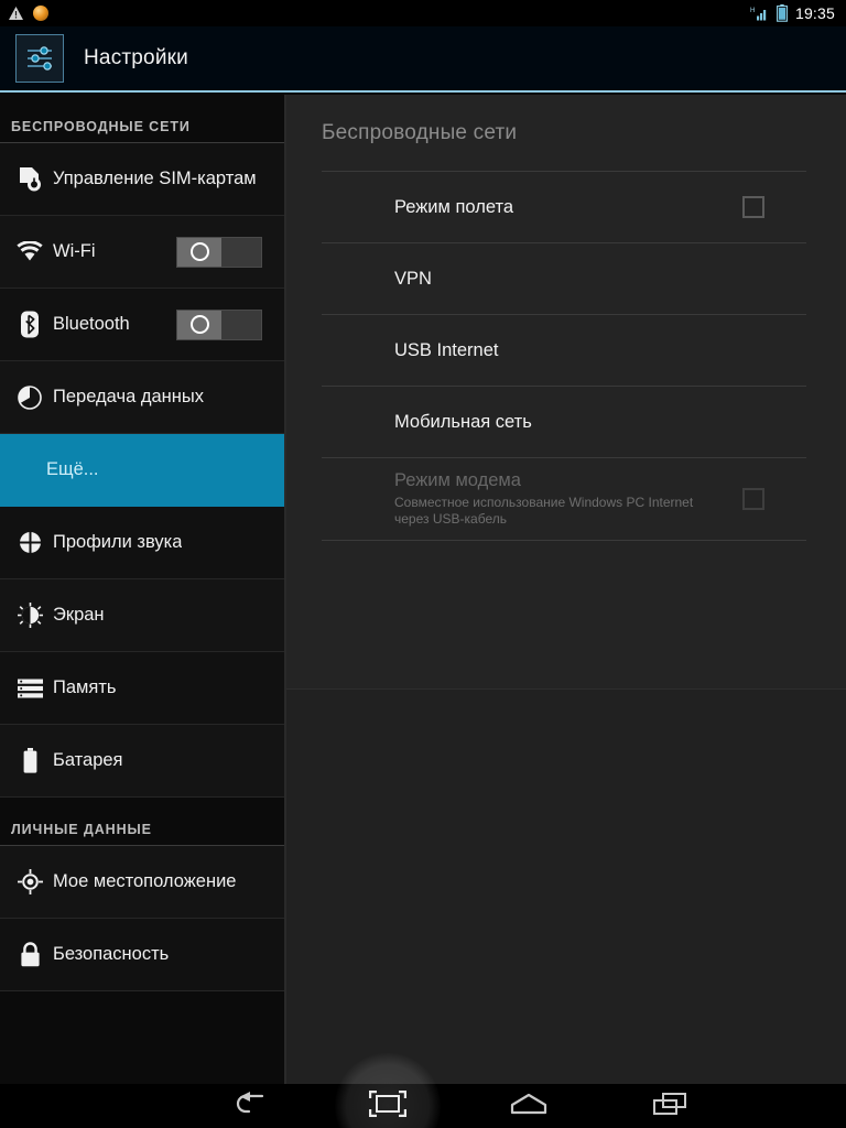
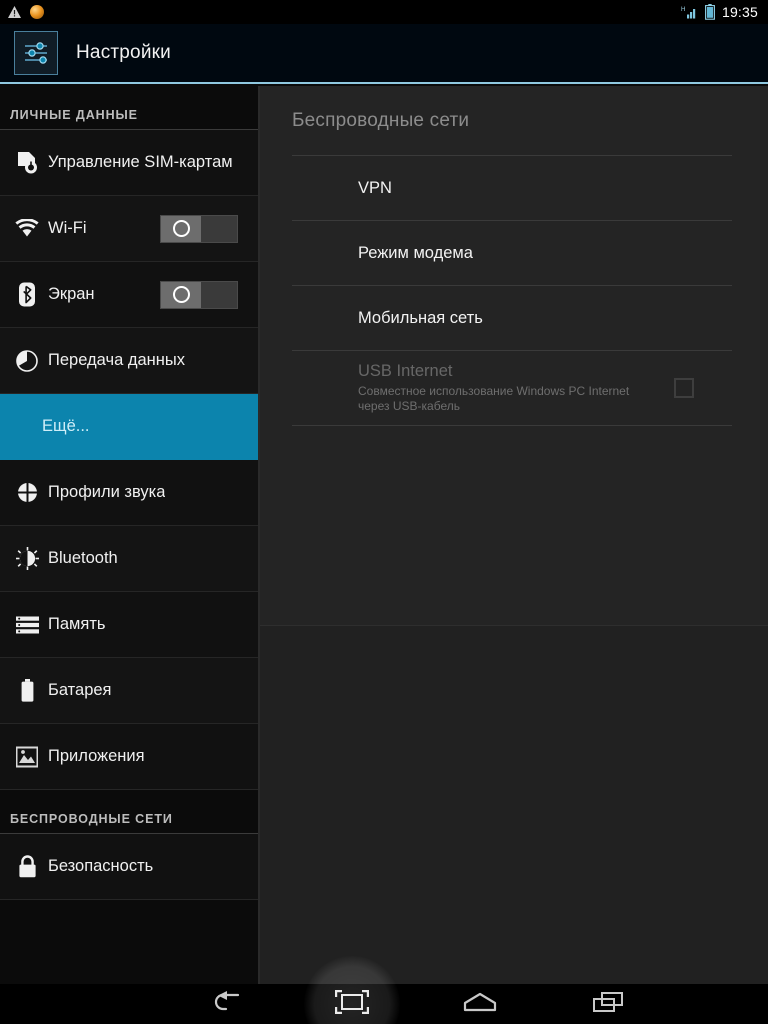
  19:35
  Настройки
- БЕСПРОВОДНЫЕ СЕТИ
+ ЛИЧНЫЕ ДАННЫЕ
  Управление SIM-картам
  Wi-Fi
- Bluetooth
+ Экран
  Передача данных
  Ещё...
  Профили звука
- Экран
+ Bluetooth
  Память
  Батарея
+ Приложения
- ЛИЧНЫЕ ДАННЫЕ
+ БЕСПРОВОДНЫЕ СЕТИ
- Мое местоположение
  Безопасность
  Беспроводные сети
- Режим полета
  VPN
- USB Internet
+ Режим модема
  Мобильная сеть
- Режим модема
+ USB Internet
  Совместное использование Windows PC Internet через USB-кабель
